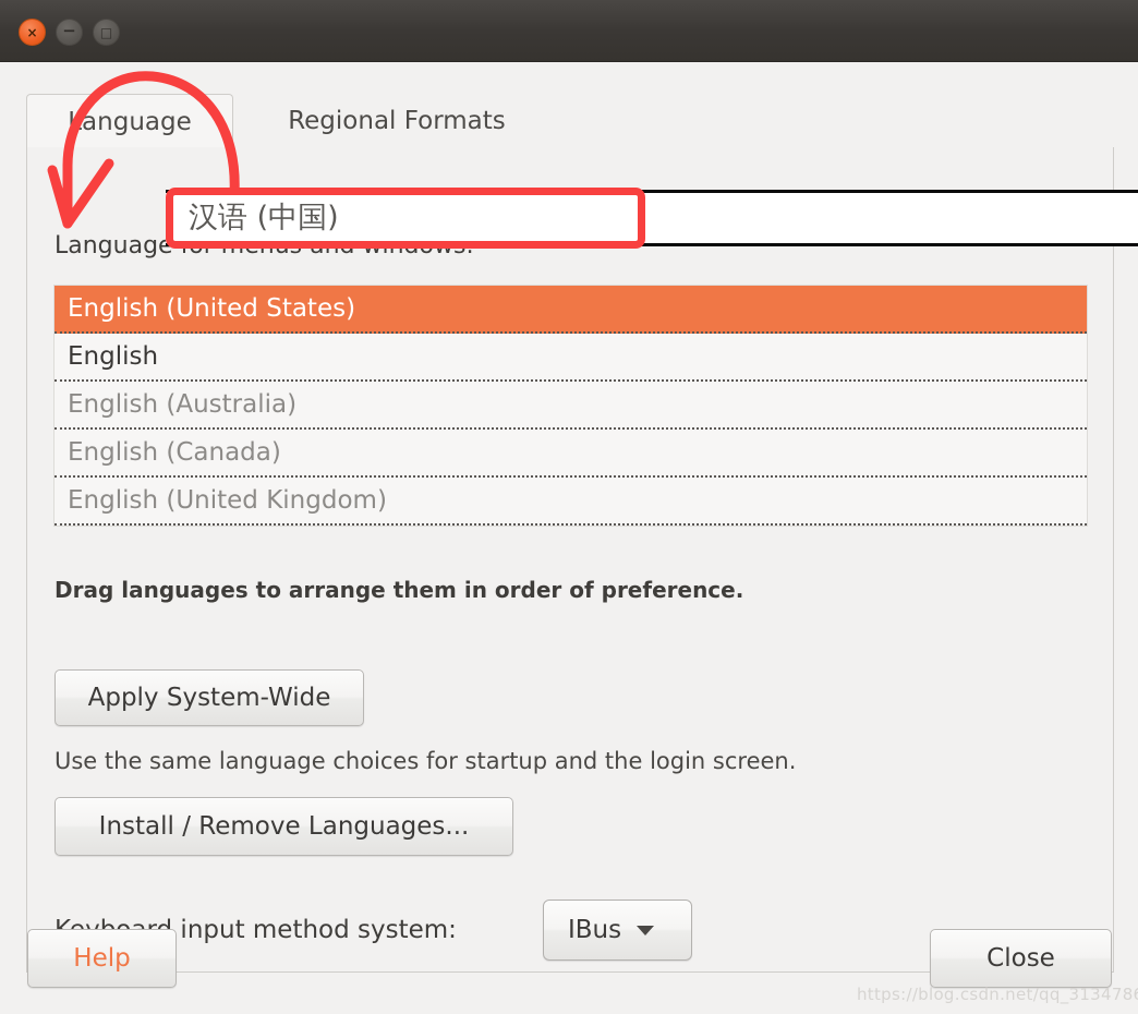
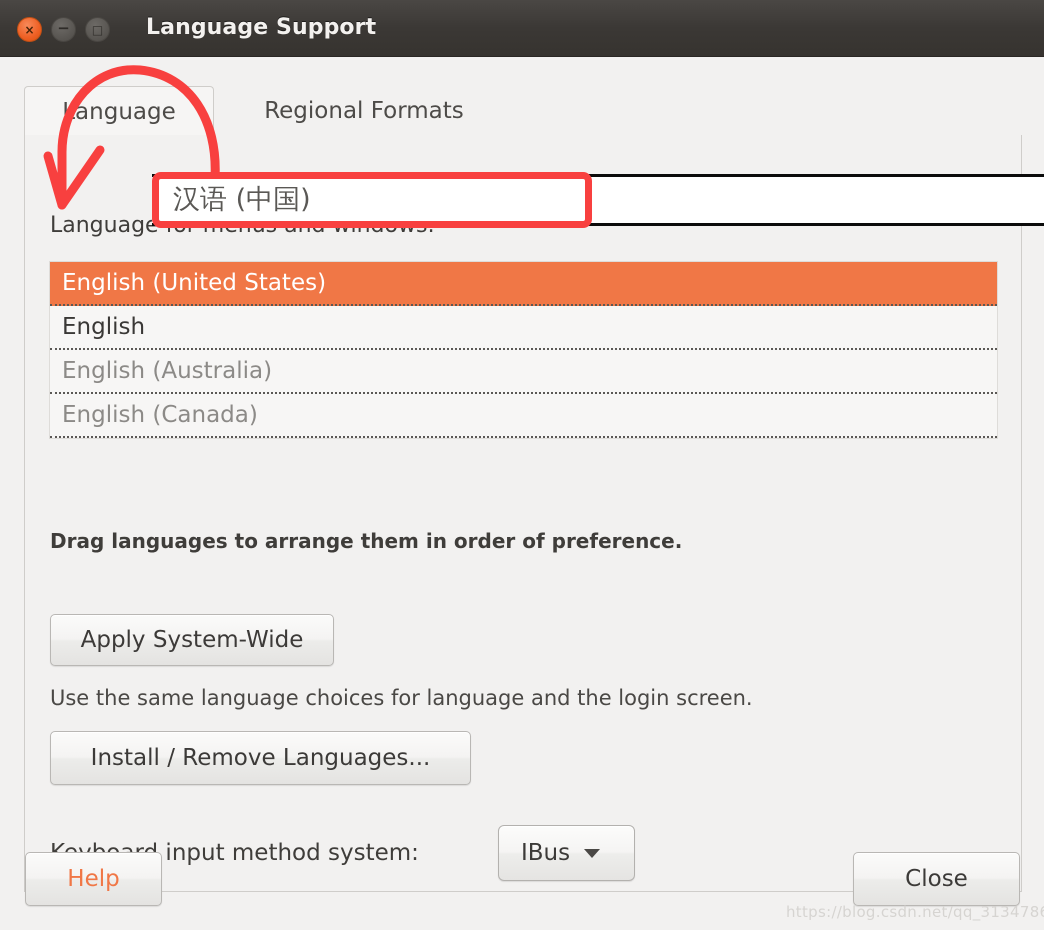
  ×
  −
  □
+ Language Support
  anguage
  Regional Formats
  English (United States)
  English
  English (Australia)
  English (Canada)
- English (United Kingdom)
  Drag languages to arrange them in order of preference.
  Apply System-Wide
- Use the same language choices for startup and the login screen.
+ Use the same language choices for language and the login screen.
  Install / Remove Languages...
  IBus
  Help
  Close
  汉语 (中国)
  https://blog.csdn.net/qq_313478
